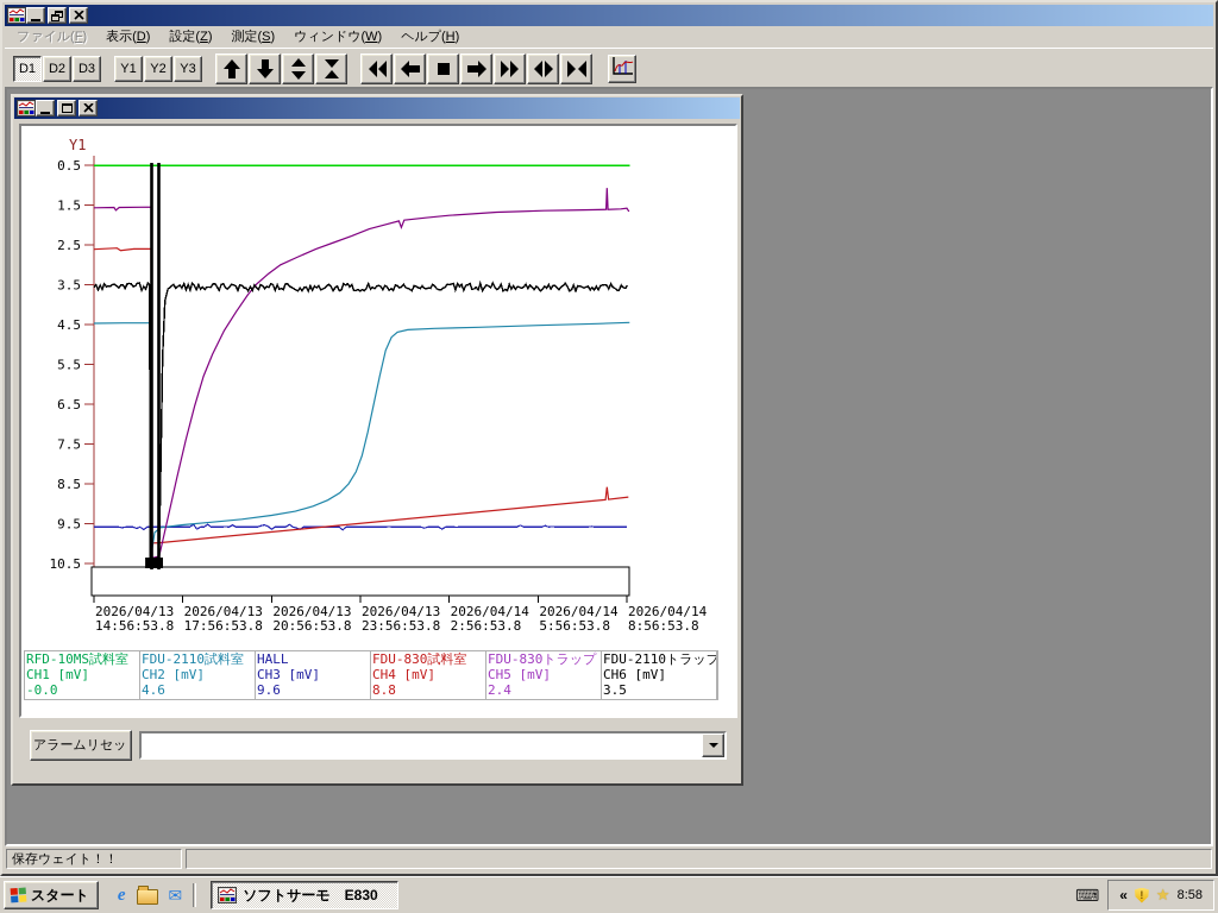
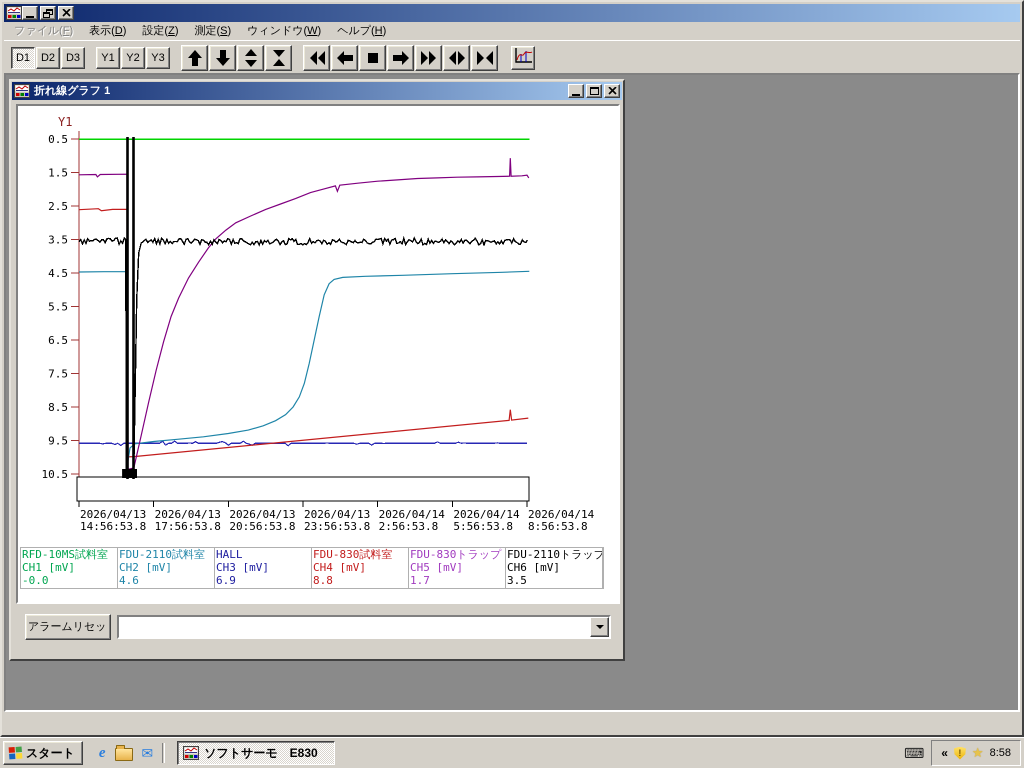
  ファイル(F)
  表示(D)
  設定(Z)
  測定(S)
  ウィンドウ(W)
  ヘルプ(H)
  D1
  D2
  D3
  Y1
  Y2
  Y3
+ 折れ線グラフ 1
  Y1
  0.5
  1.5
  2.5
  3.5
  4.5
  5.5
  6.5
  7.5
  8.5
  9.5
  10.5
  2026/04/13
  14:56:53.8
  2026/04/13
  17:56:53.8
  2026/04/13
  20:56:53.8
  2026/04/13
  23:56:53.8
  2026/04/14
  2:56:53.8
  2026/04/14
  5:56:53.8
  2026/04/14
  8:56:53.8
  RFD-10MS試料室
  CH1 [mV]
  -0.0
  FDU-2110試料室
  CH2 [mV]
  4.6
  HALL
  CH3 [mV]
- 9.6
+ 6.9
  FDU-830試料室
  CH4 [mV]
  8.8
  FDU-830トラップ
  CH5 [mV]
- 2.4
+ 1.7
  FDU-2110トラップ
  CH6 [mV]
  3.5
  アラームリセッ
- 保存ウェイト！！
  スタート
  e
  ✉
  ソフトサーモ E830
  ⌨
  «
  ★
  8:58
